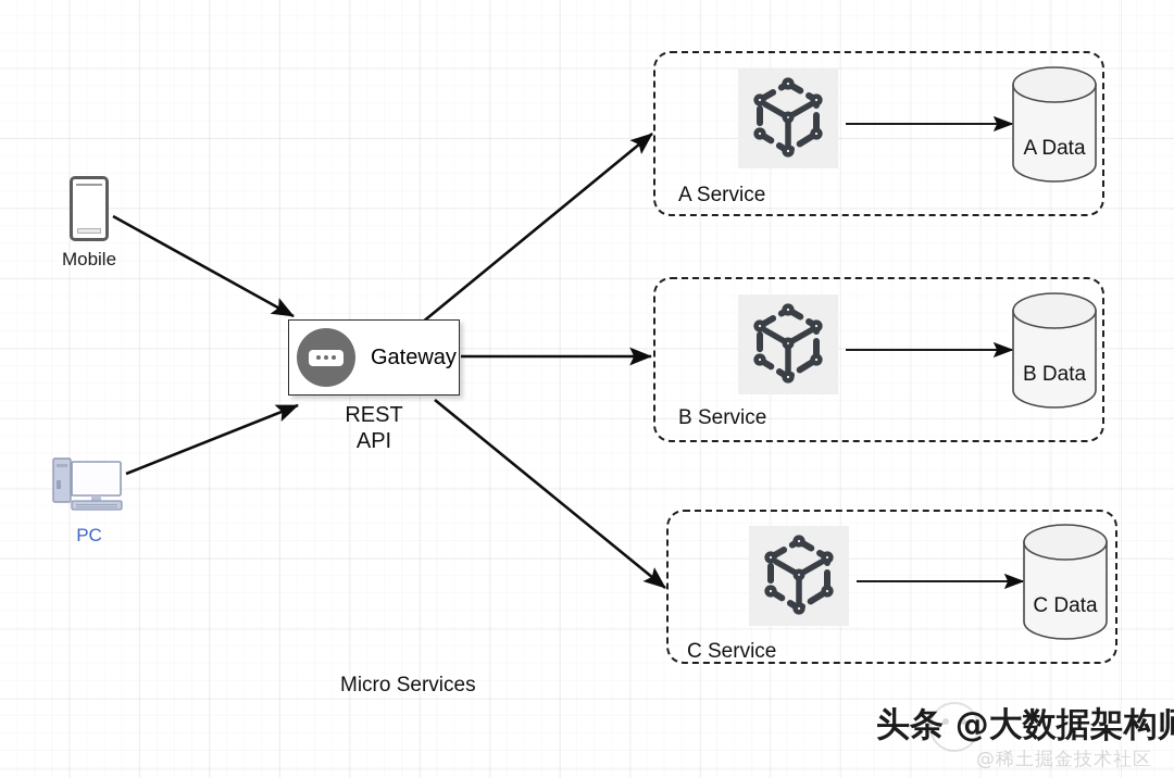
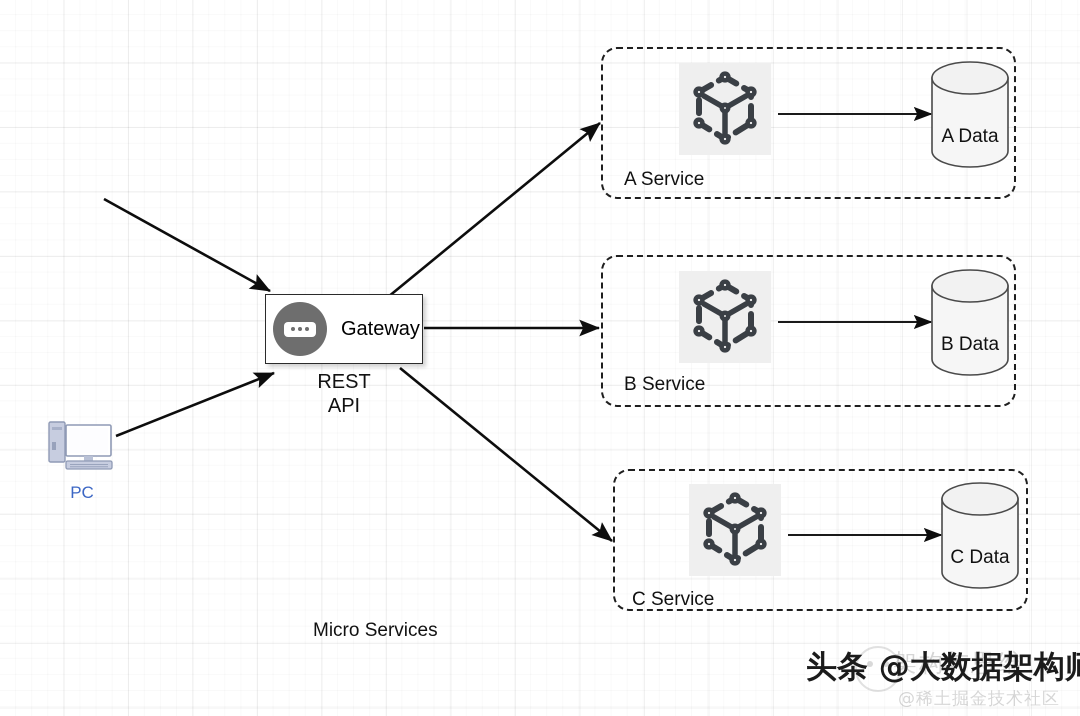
- Mobile
  PC
  Gateway
  REST
  API
  A Service
  A Data
  B Service
  B Data
  C Service
  C Data
  Micro Services
+ 架构与思维
  @稀土掘金技术社区
  头条 @大数据架构
